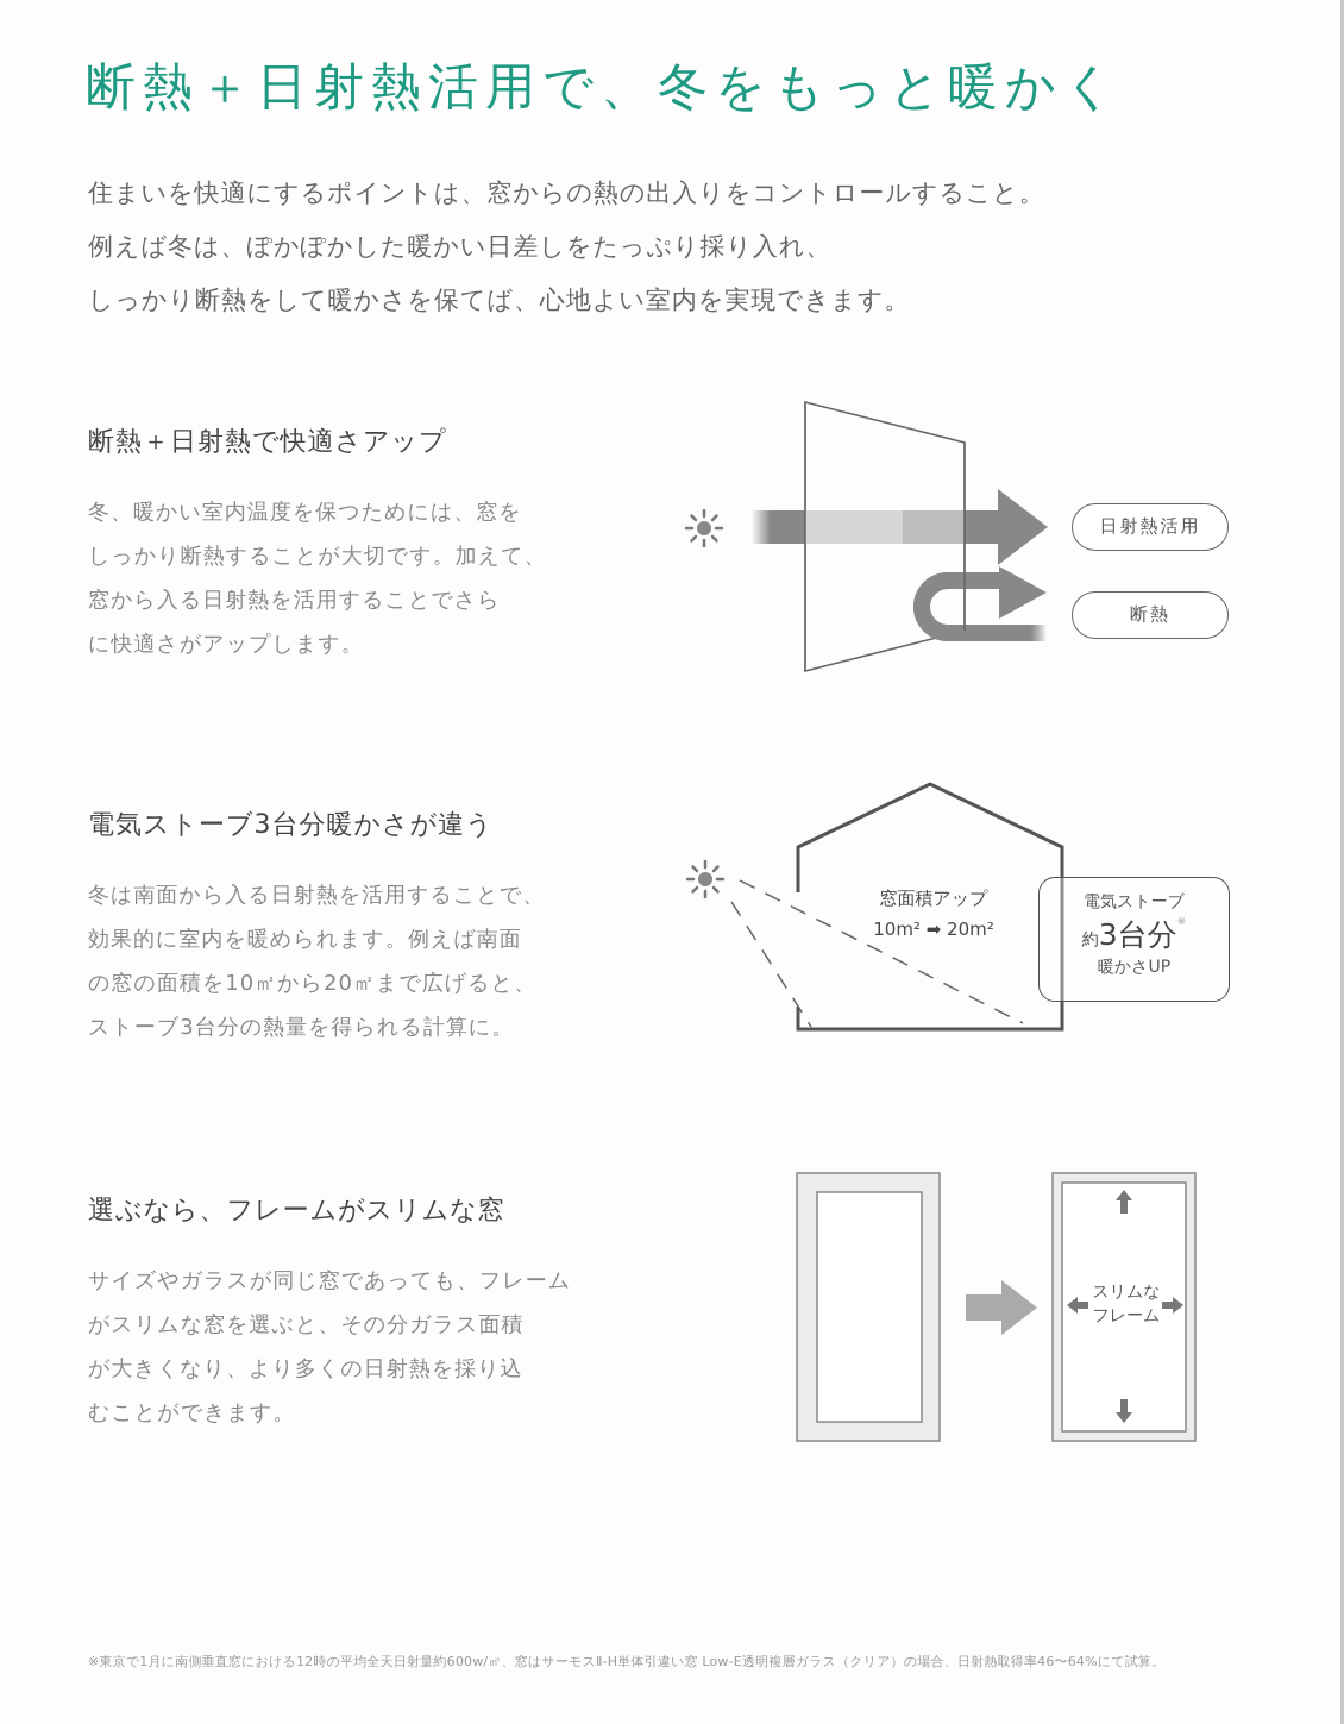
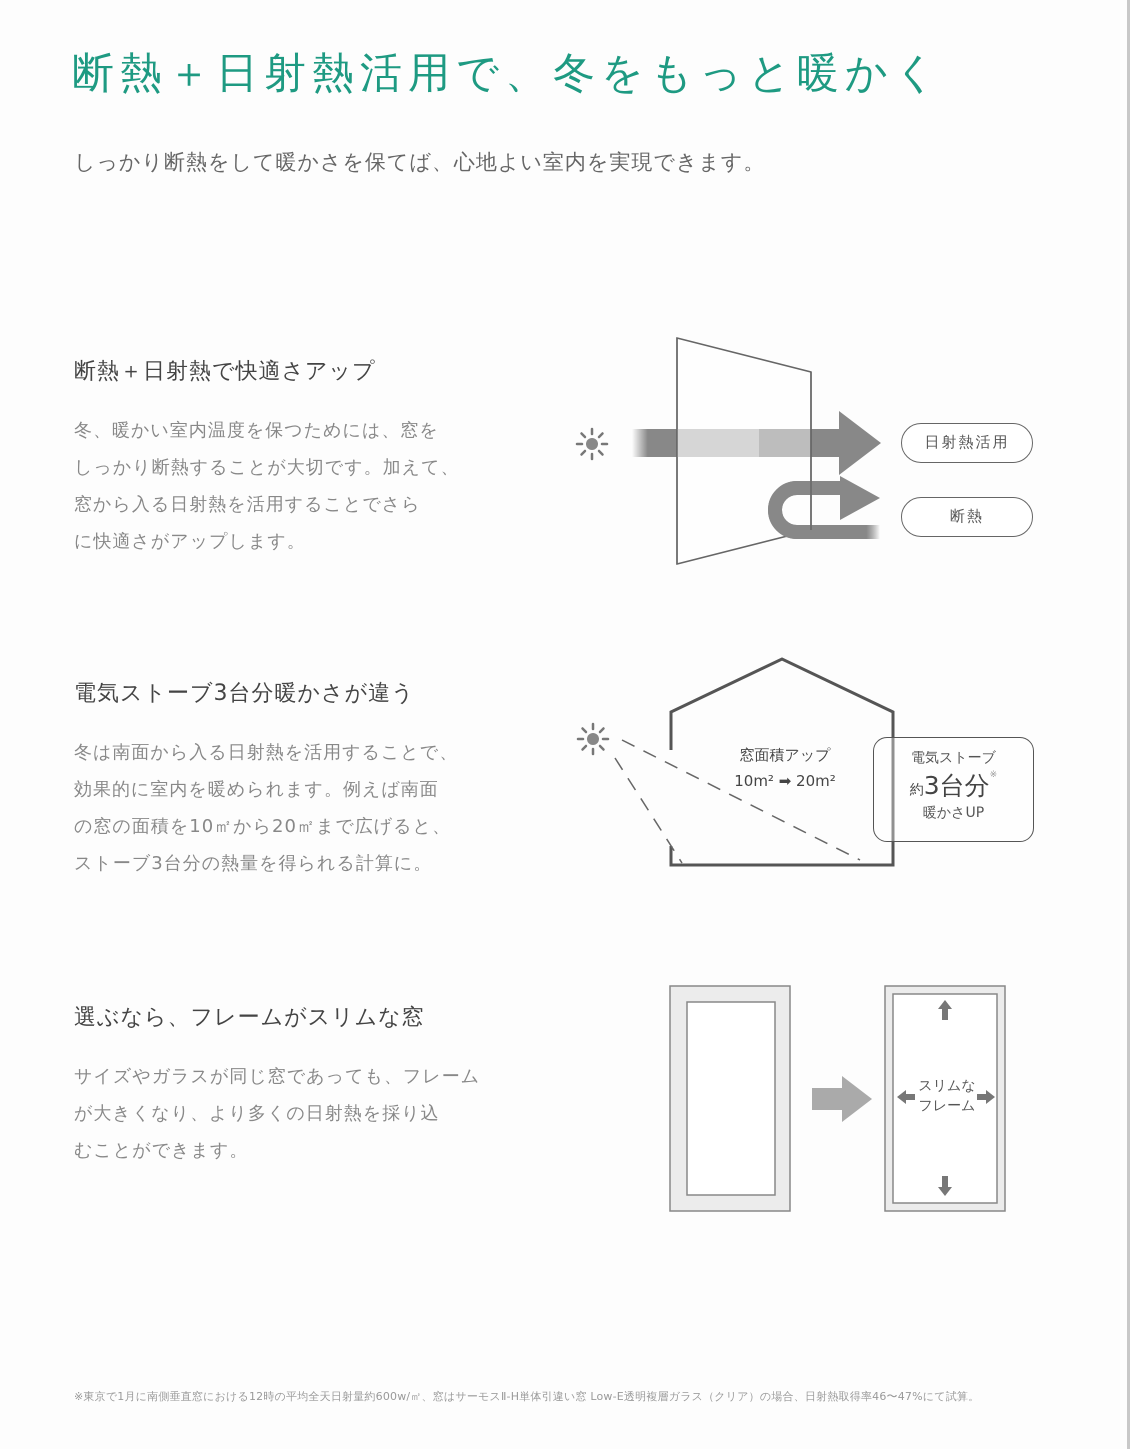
  断熱＋日射熱活用で、冬をもっと暖かく
- 住まいを快適にするポイントは、窓からの熱の出入りをコントロールすること。
- 例えば冬は、ぽかぽかした暖かい日差しをたっぷり採り入れ、
  しっかり断熱をして暖かさを保てば、心地よい室内を実現できます。
  断熱＋日射熱で快適さアップ
  冬、暖かい室内温度を保つためには、窓を
  しっかり断熱することが大切です。加えて、
  窓から入る日射熱を活用することでさら
  に快適さがアップします。
  日射熱活用
  断熱
  電気ストーブ3台分暖かさが違う
  冬は南面から入る日射熱を活用することで、
  効果的に室内を暖められます。例えば南面
  の窓の面積を10㎡から20㎡まで広げると、
  ストーブ3台分の熱量を得られる計算に。
  窓面積アップ
  10m² ➡ 20m²
  電気ストーブ
  約3台分※
  暖かさUP
  選ぶなら、フレームがスリムな窓
  サイズやガラスが同じ窓であっても、フレーム
- がスリムな窓を選ぶと、その分ガラス面積
  が大きくなり、より多くの日射熱を採り込
  むことができます。
  スリムな
  フレーム
- ※東京で1月に南側垂直窓における12時の平均全天日射量約600w/㎡、窓はサーモスⅡ-H単体引違い窓 Low-E透明複層ガラス（クリア）の場合、日射熱取得率46〜64%にて試算。
+ ※東京で1月に南側垂直窓における12時の平均全天日射量約600w/㎡、窓はサーモスⅡ-H単体引違い窓 Low-E透明複層ガラス（クリア）の場合、日射熱取得率46〜47%にて試算。
